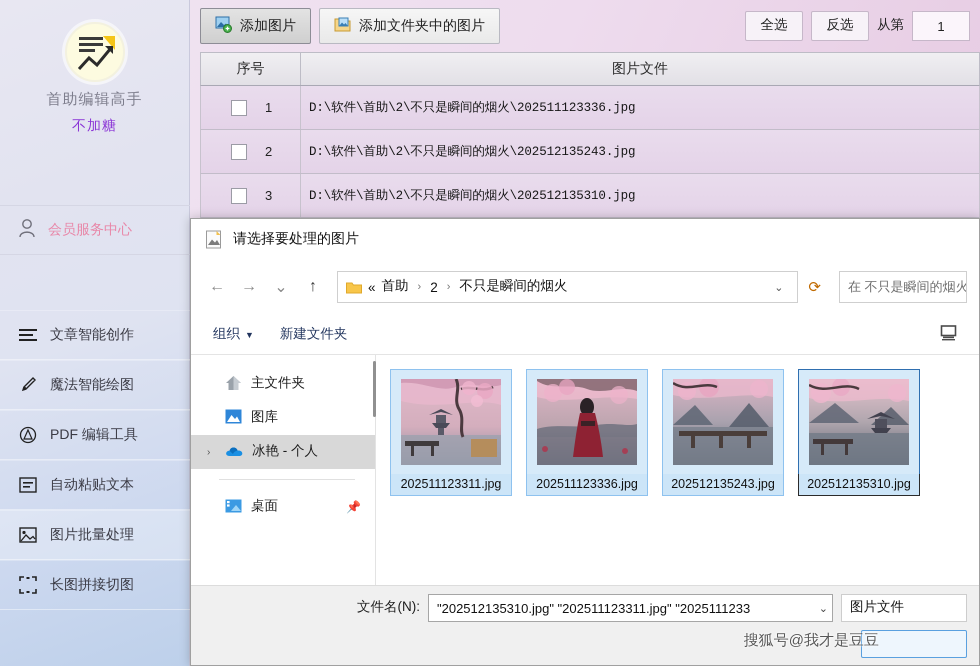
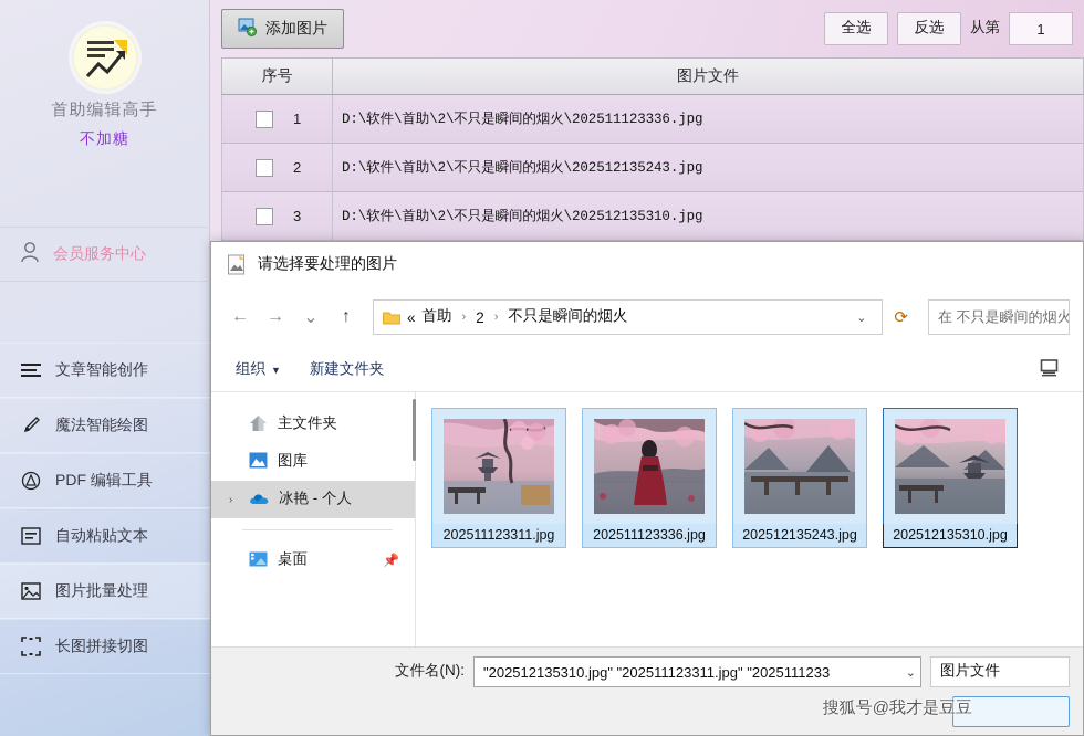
  首助编辑高手
  不加糖
  会员服务中心
  文章智能创作
  魔法智能绘图
  PDF 编辑工具
  自动粘贴文本
  图片批量处理
  长图拼接切图
  添加图片
- 添加文件夹中的图片
  全选
  反选
  从第
  1
  序号
  图片文件
  1
  D:\软件\首助\2\不只是瞬间的烟火\202511123336.jpg
  2
  D:\软件\首助\2\不只是瞬间的烟火\202512135243.jpg
  3
  D:\软件\首助\2\不只是瞬间的烟火\202512135310.jpg
  请选择要处理的图片
  ←
  →
  ⌄
  ↑
  «
  首助
  ›
  2
  ›
  不只是瞬间的烟火
  ⌄
  ⟳
  在 不只是瞬间的烟火
  组织
  ▼
  新建文件夹
  主文件夹
  图库
  ›
  冰艳 - 个人
  桌面
  📌
  202511123311.jpg
  202511123336.jpg
  202512135243.jpg
  202512135310.jpg
  文件名(N):
  "202512135310.jpg" "202511123311.jpg" "2025111233
  ⌄
  图片文件
  搜狐号@我才是豆豆
